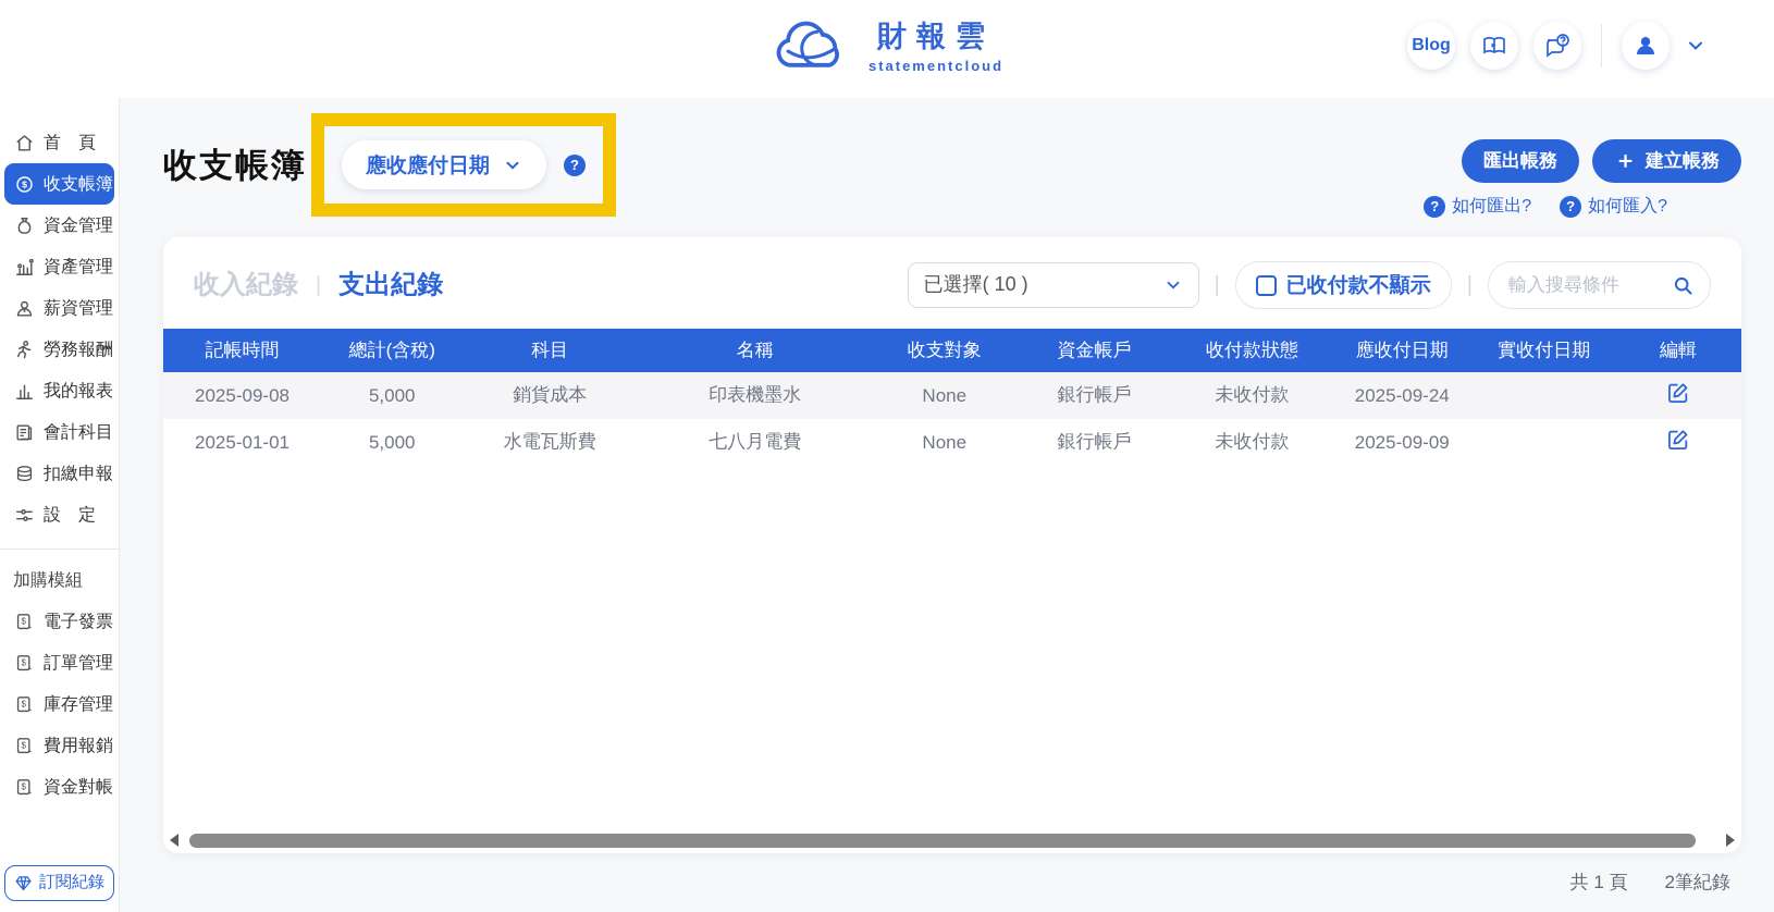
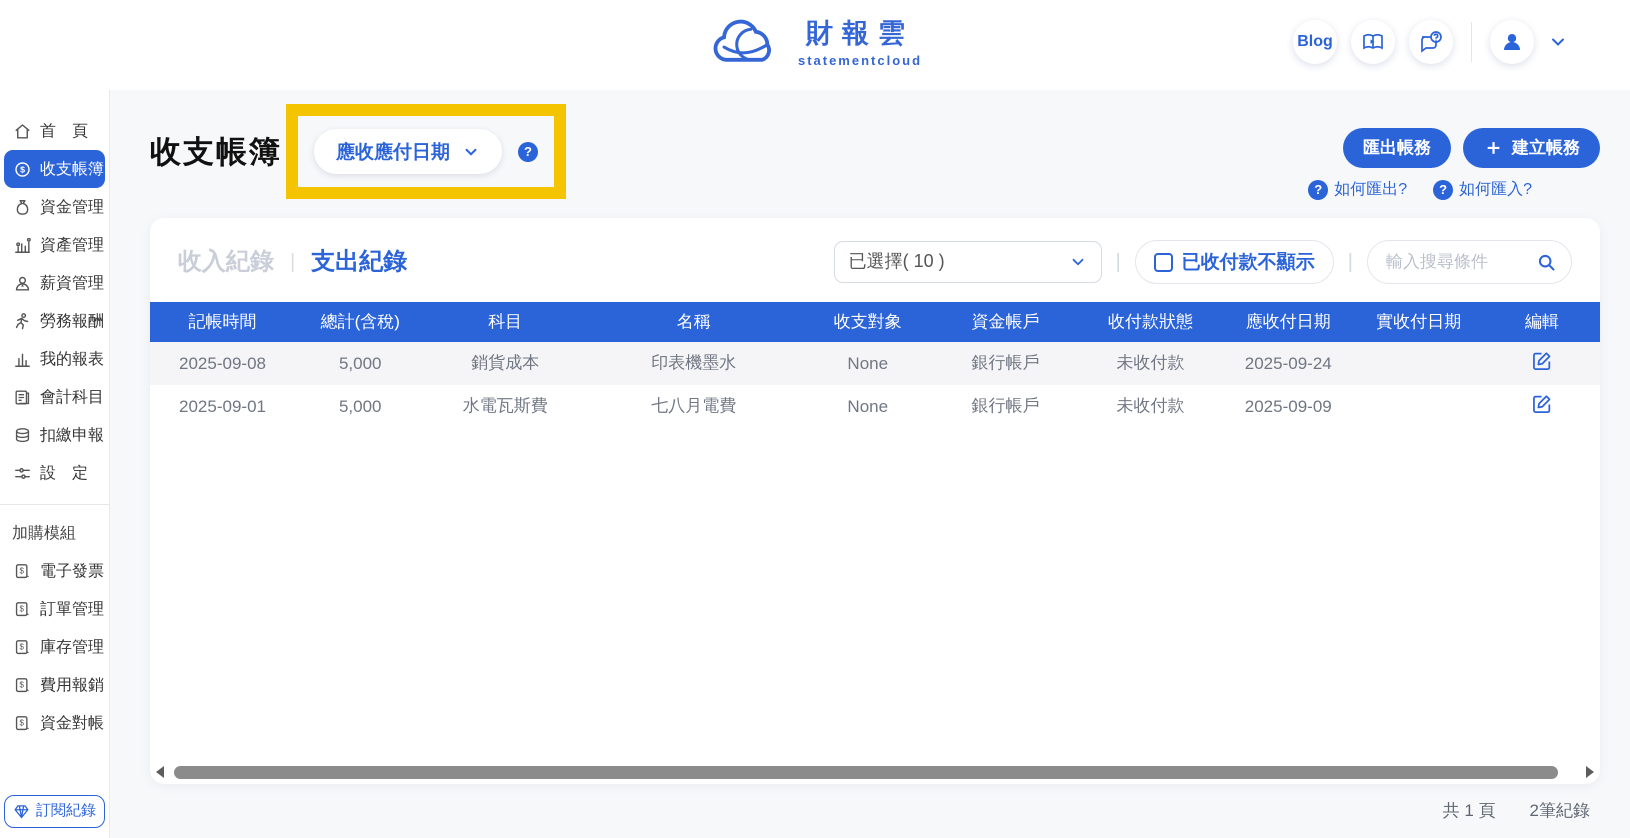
  財報雲
  statementcloud
  Blog
  首 頁
  $
  收支帳簿
  資金管理
  資產管理
  薪資管理
  勞務報酬
  我的報表
  會計科目
  扣繳申報
  設 定
  加購模組
  $
  電子發票
  $
  訂單管理
  $
  庫存管理
  $
  費用報銷
  $
  資金對帳
  訂閱紀錄
  收支帳簿
  應收應付日期
  ?
  匯出帳務
  ＋
  建立帳務
  ?
  如何匯出?
  ?
  如何匯入?
  收入紀錄
  |
  支出紀錄
  已選擇( 10 )
  |
  已收付款不顯示
  |
  輸入搜尋條件
  記帳時間	總計(含稅)	科目	名稱	收支對象	資金帳戶	收付款狀態	應收付日期	實收付日期	編輯
  2025-09-08	5,000	銷貨成本	印表機墨水	None	銀行帳戶	未收付款	2025-09-24
- 2025-01-01	5,000	水電瓦斯費	七八月電費	None	銀行帳戶	未收付款	2025-09-09
+ 2025-09-01	5,000	水電瓦斯費	七八月電費	None	銀行帳戶	未收付款	2025-09-09
  共 1 頁
  2筆紀錄
